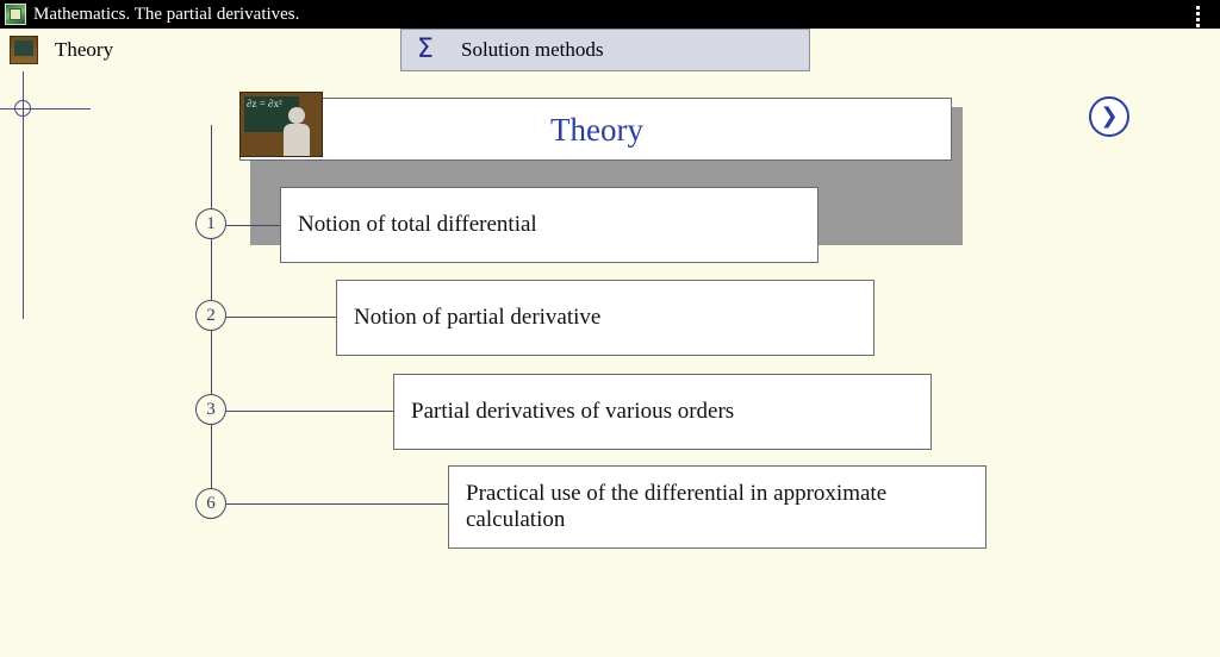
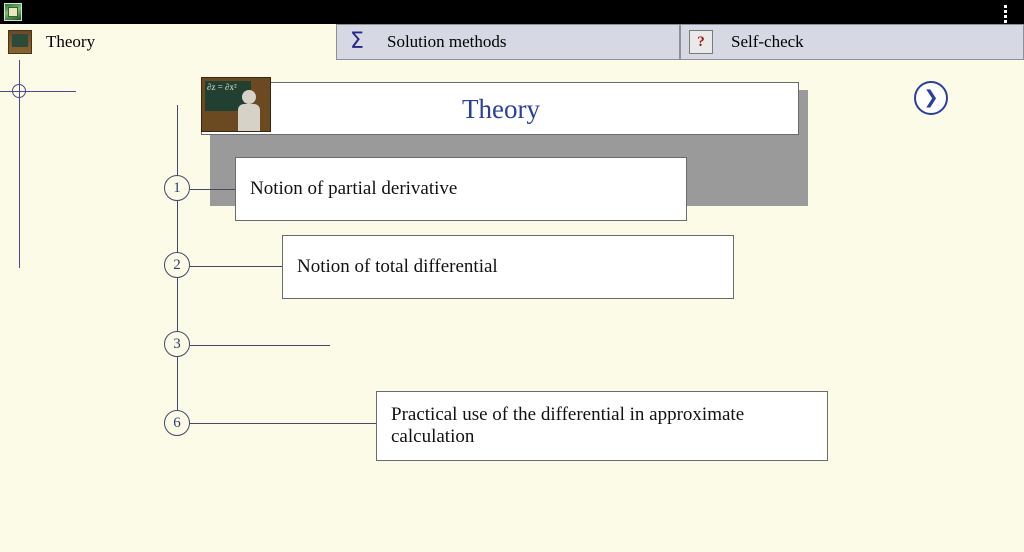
- Mathematics. The partial derivatives.
  Theory
  Σ
  Solution methods
+ ?
+ Self-check
  Theory
  ∂z = ∂x²
  1
- Notion of total differential
+ Notion of partial derivative
  2
- Notion of partial derivative
+ Notion of total differential
  3
- Partial derivatives of various orders
  6
  Practical use of the differential in approximate calculation
  ❯
